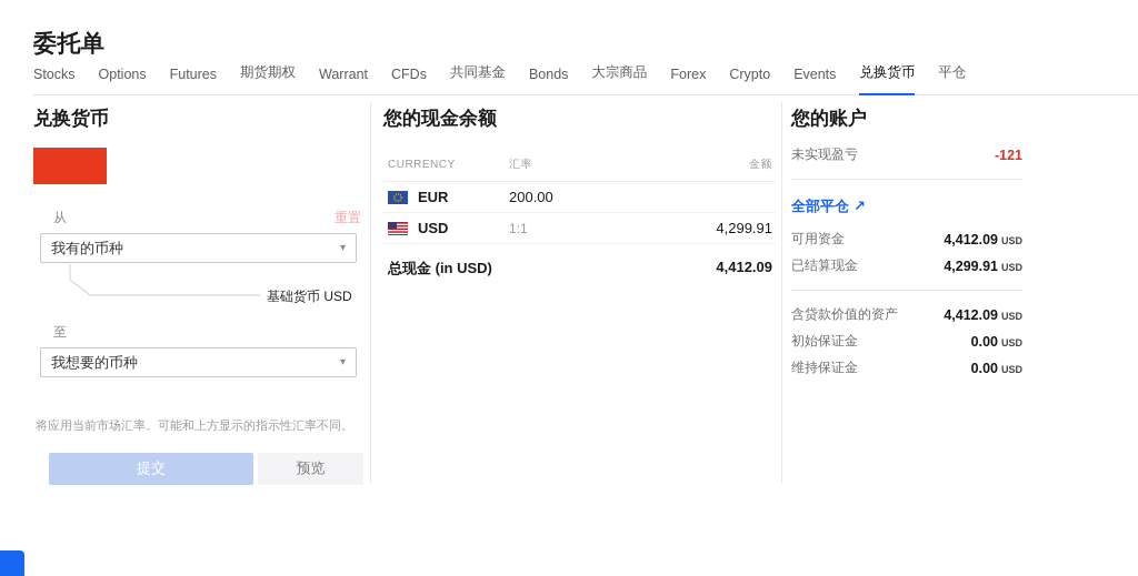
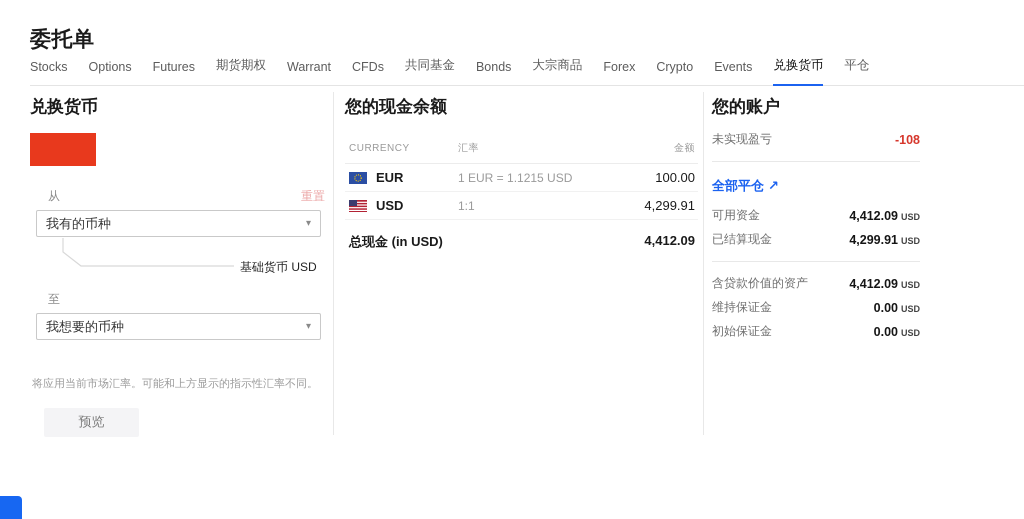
  委托单
  Stocks
  Options
  Futures
  期货期权
  Warrant
  CFDs
  共同基金
  Bonds
  大宗商品
  Forex
  Crypto
  Events
  兑换货币
  平仓
  兑换货币
  从
  重置
  我有的币种
  ▾
  基础货币 USD
  至
  我想要的币种
  ▾
  将应用当前市场汇率。可能和上方显示的指示性汇率不同。
- 提交
  预览
  您的现金余额
  CURRENCY
  汇率
  金额
  EUR
+ 1 EUR = 1.1215 USD
- 200.00
+ 100.00
  USD
  1:1
  4,299.91
  总现金 (in USD)
  4,412.09
  您的账户
  未实现盈亏
- -121
+ -108
  全部平仓
  ↗
  可用资金
  4,412.09 USD
  已结算现金
  4,299.91 USD
  含贷款价值的资产
  4,412.09 USD
- 初始保证金
+ 维持保证金
  0.00 USD
- 维持保证金
+ 初始保证金
  0.00 USD
